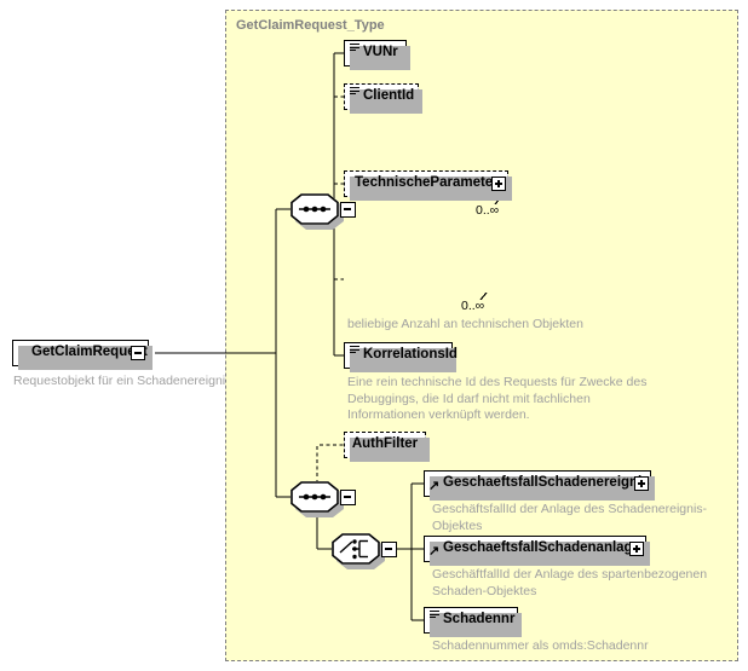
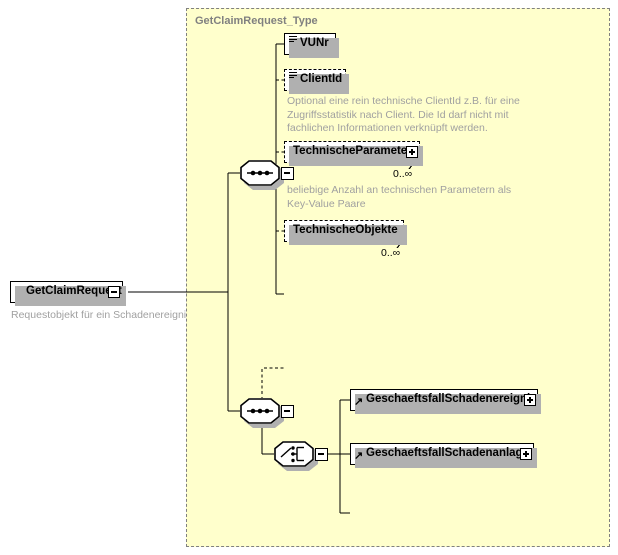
  GetClaimRequ
  Requestobjekt für ein Schadenereigni
  GetClaimRequest_Type
  VUNr
  ClientId
+ Optional eine rein technische ClientId z.B. für eine
+ Zugriffsstatistik nach Client. Die Id darf nicht mit
+ fachlichen Informationen verknüpft werden.
  TechnischeParamete
  0..∞
+ beliebige Anzahl an technischen Parametern als
+ Key-Value Paare
+ TechnischeObjekte
  0..∞
- beliebige Anzahl an technischen Objekten
- KorrelationsId
- Eine rein technische Id des Requests für Zwecke des
- Debuggings, die Id darf nicht mit fachlichen
- Informationen verknüpft werden.
- AuthFilter
  ↗
  GeschaeftsfallSchadenereig
- GeschäftsfallId der Anlage des Schadenereignis-Objektes
  ↗
  GeschaeftsfallSchadenanla
- GeschäftfallId der Anlage des spartenbezogenen
- Schaden-Objektes
- Schadennr
- Schadennummer als omds:Schadennr
